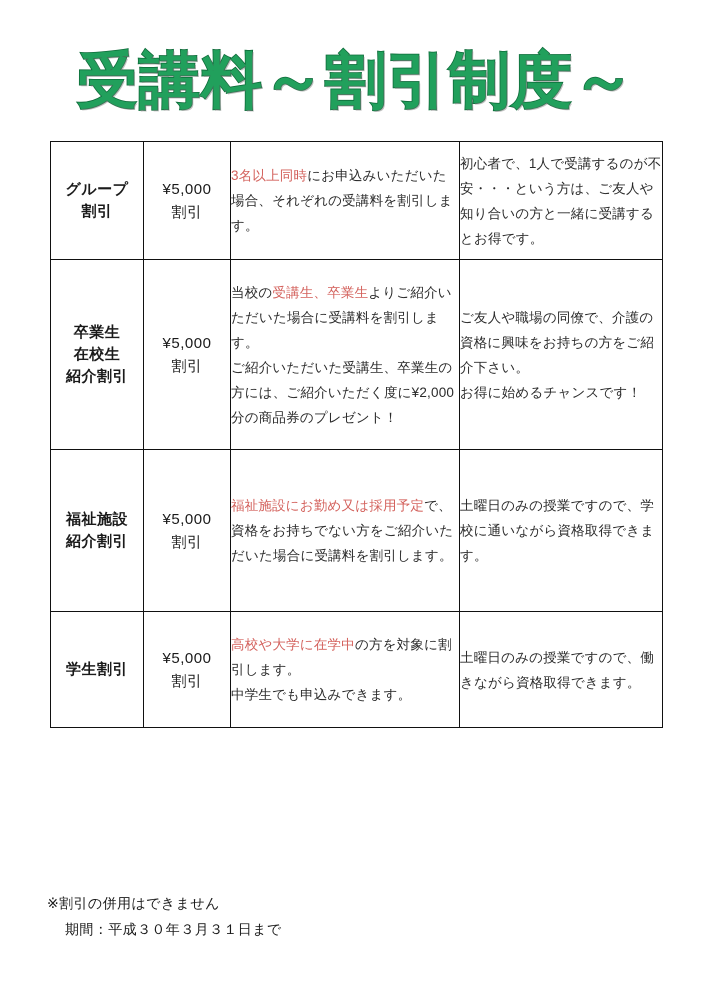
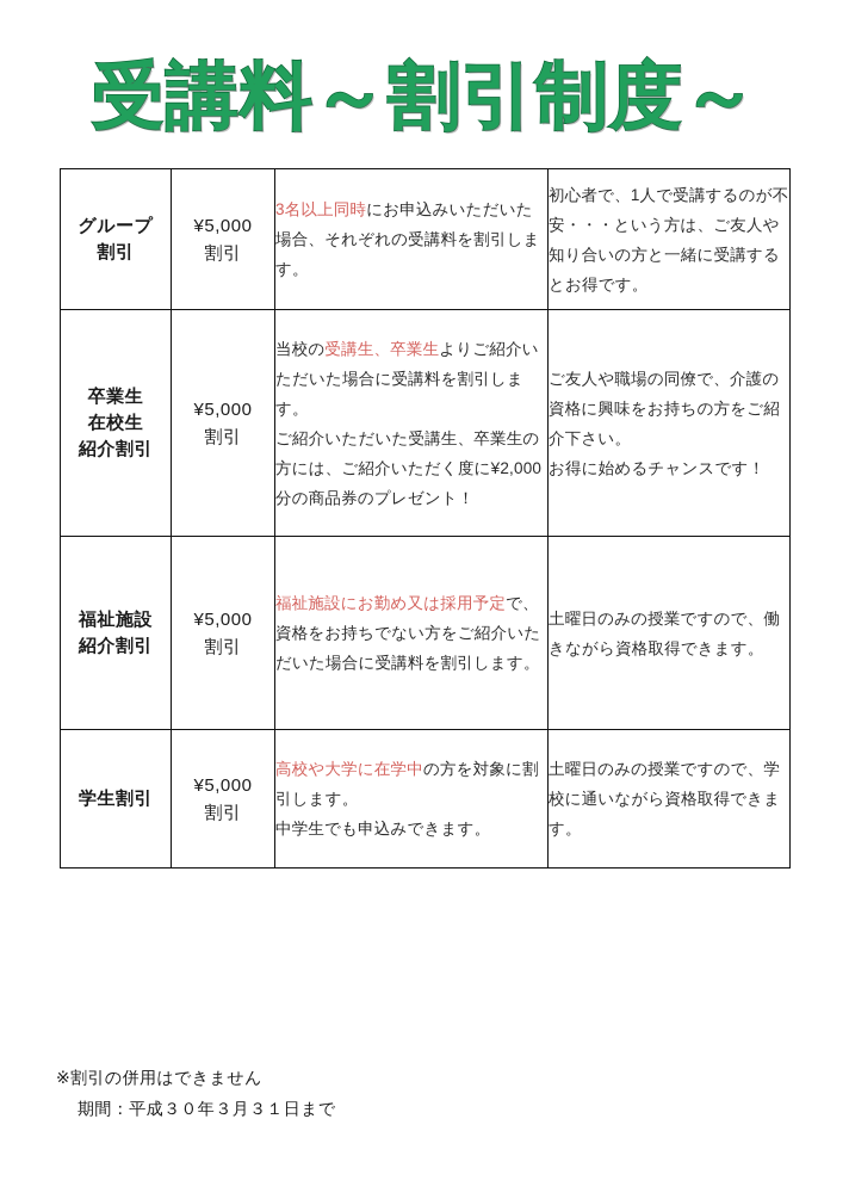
  受講料～割引制度～
  グループ 割引	¥5,000 割引	3名以上同時にお申込みいただいた場合、それぞれの受講料を割引します。	初心者で、1人で受講するのが不安・・・という方は、ご友人や知り合いの方と一緒に受講するとお得です。
  卒業生 在校生 紹介割引	¥5,000 割引	当校の受講生、卒業生よりご紹介いただいた場合に受講料を割引します。 ご紹介いただいた受講生、卒業生の方には、ご紹介いただく度に¥2,000 分の商品券のプレゼント！	ご友人や職場の同僚で、介護の資格に興味をお持ちの方をご紹介下さい。 お得に始めるチャンスです！
- 福祉施設 紹介割引	¥5,000 割引	福祉施設にお勤め又は採用予定で、資格をお持ちでない方をご紹介いただいた場合に受講料を割引します。	土曜日のみの授業ですので、学校に通いながら資格取得できます。
+ 福祉施設 紹介割引	¥5,000 割引	福祉施設にお勤め又は採用予定で、資格をお持ちでない方をご紹介いただいた場合に受講料を割引します。	土曜日のみの授業ですので、働きながら資格取得できます。
- 学生割引	¥5,000 割引	高校や大学に在学中の方を対象に割引します。 中学生でも申込みできます。	土曜日のみの授業ですので、働きながら資格取得できます。
+ 学生割引	¥5,000 割引	高校や大学に在学中の方を対象に割引します。 中学生でも申込みできます。	土曜日のみの授業ですので、学校に通いながら資格取得できます。
  ※割引の併用はできません
  期間：平成３０年３月３１日まで
